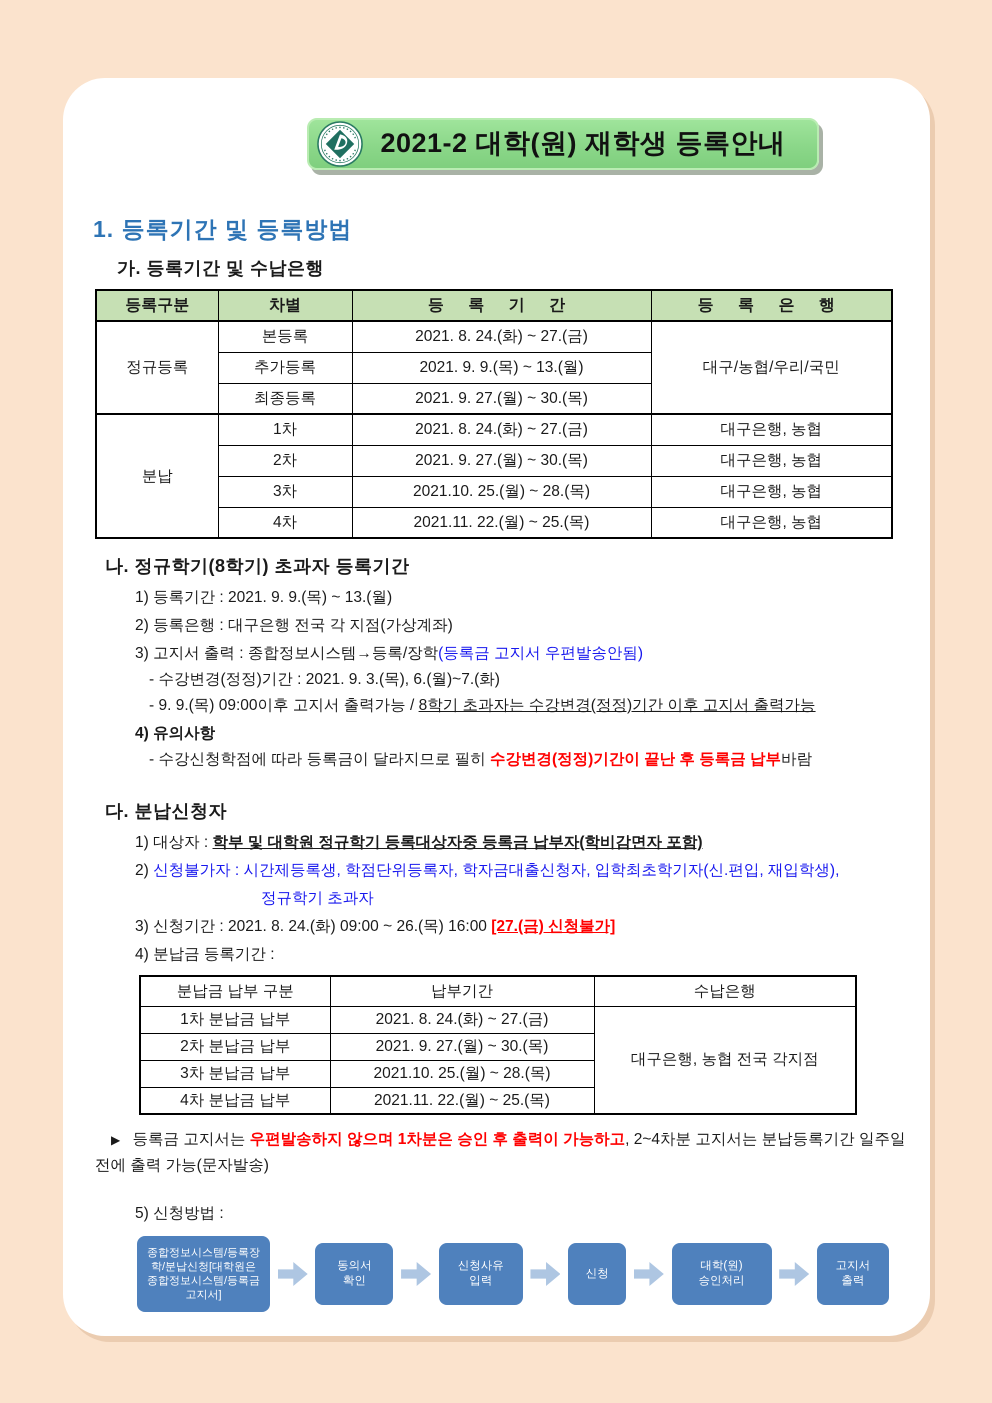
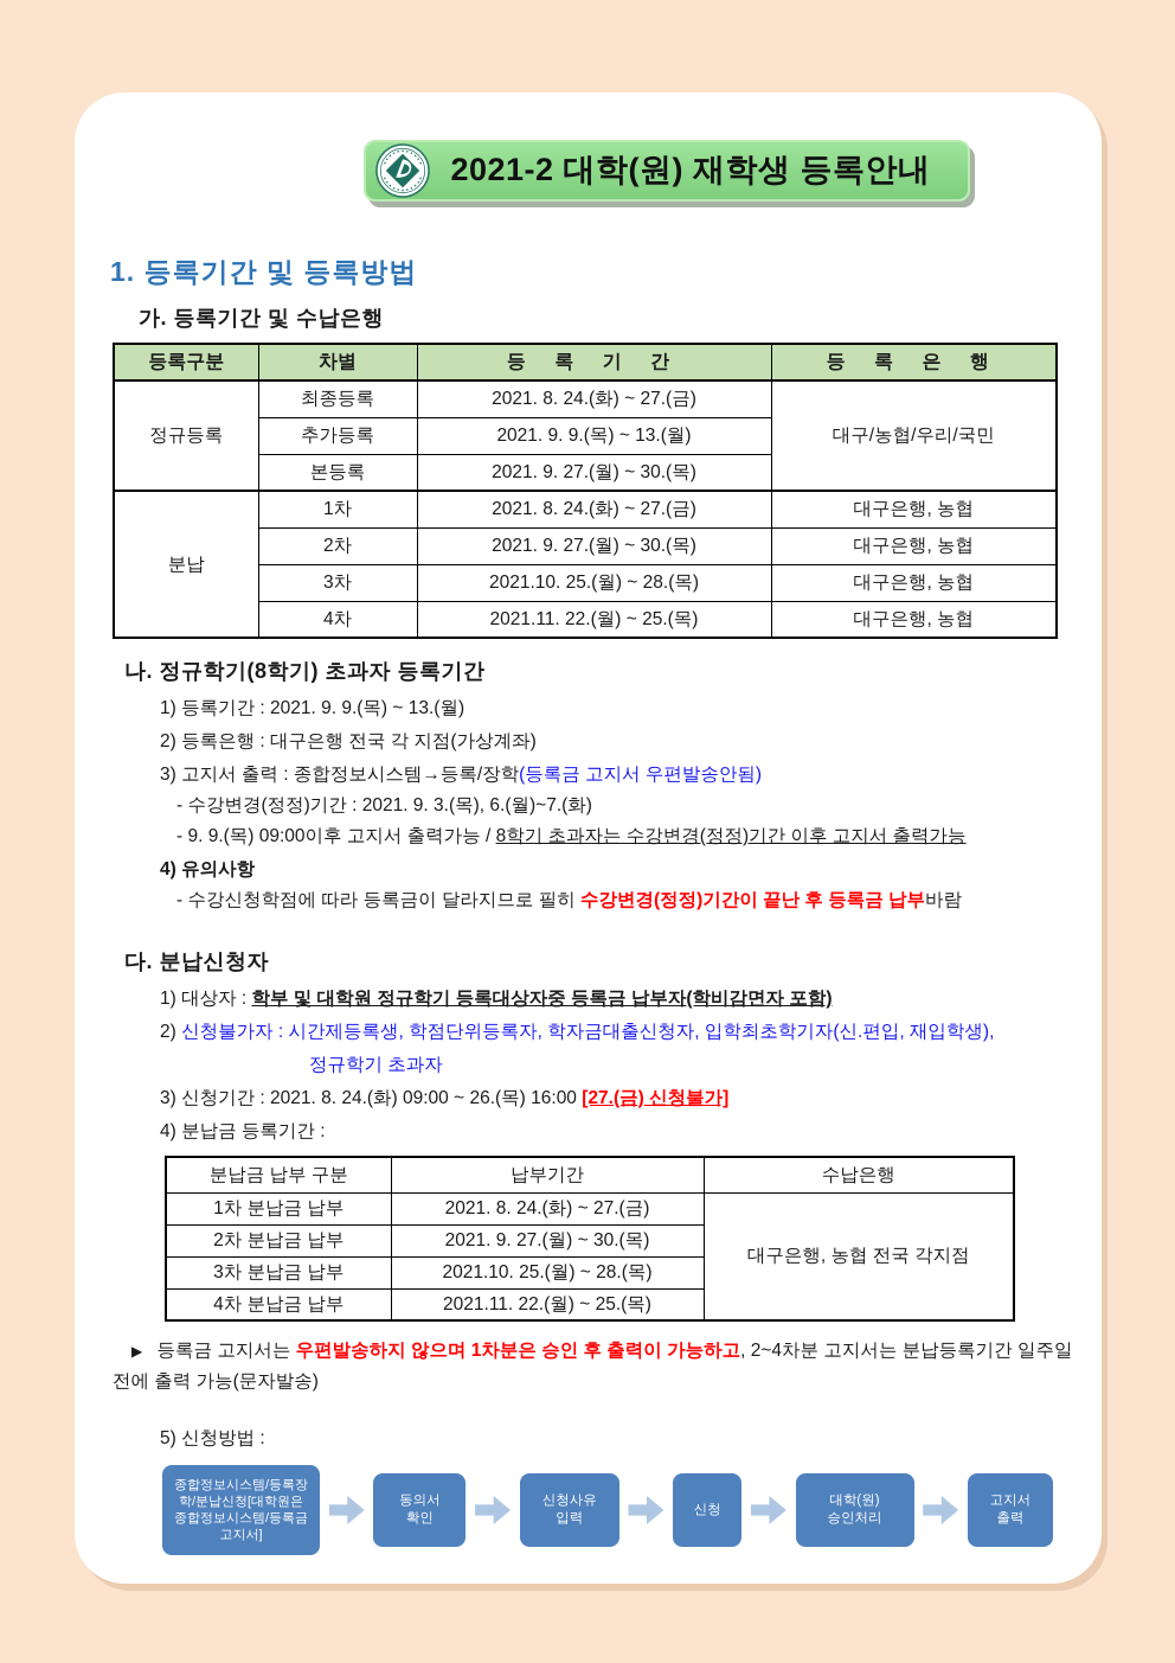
  2021-2 대학(원) 재학생 등록안내
  1. 등록기간 및 등록방법
  가. 등록기간 및 수납은행
  등록구분	차별	등 록 기 간	등 록 은 행
- 정규등록	본등록	2021. 8. 24.(화) ~ 27.(금)	대구/농협/우리/국민
+ 정규등록	최종등록	2021. 8. 24.(화) ~ 27.(금)	대구/농협/우리/국민
  추가등록	2021. 9. 9.(목) ~ 13.(월)
- 최종등록	2021. 9. 27.(월) ~ 30.(목)
+ 본등록	2021. 9. 27.(월) ~ 30.(목)
  분납	1차	2021. 8. 24.(화) ~ 27.(금)	대구은행, 농협
  2차	2021. 9. 27.(월) ~ 30.(목)	대구은행, 농협
  3차	2021.10. 25.(월) ~ 28.(목)	대구은행, 농협
  4차	2021.11. 22.(월) ~ 25.(목)	대구은행, 농협
  나. 정규학기(8학기) 초과자 등록기간
  1) 등록기간 : 2021. 9. 9.(목) ~ 13.(월)
  2) 등록은행 : 대구은행 전국 각 지점(가상계좌)
  3) 고지서 출력 : 종합정보시스템→등록/장학(등록금 고지서 우편발송안됨)
  - 수강변경(정정)기간 : 2021. 9. 3.(목), 6.(월)~7.(화)
  - 9. 9.(목) 09:00이후 고지서 출력가능 / 8학기 초과자는 수강변경(정정)기간 이후 고지서 출력가능
  4) 유의사항
  - 수강신청학점에 따라 등록금이 달라지므로 필히 수강변경(정정)기간이 끝난 후 등록금 납부바람
  다. 분납신청자
  1) 대상자 : 학부 및 대학원 정규학기 등록대상자중 등록금 납부자(학비감면자 포함)
  2) 신청불가자 : 시간제등록생, 학점단위등록자, 학자금대출신청자, 입학최초학기자(신.편입, 재입학생),
  정규학기 초과자
  3) 신청기간 : 2021. 8. 24.(화) 09:00 ~ 26.(목) 16:00 [27.(금) 신청불가]
  4) 분납금 등록기간 :
  분납금 납부 구분	납부기간	수납은행
  1차 분납금 납부	2021. 8. 24.(화) ~ 27.(금)	대구은행, 농협 전국 각지점
  2차 분납금 납부	2021. 9. 27.(월) ~ 30.(목)
  3차 분납금 납부	2021.10. 25.(월) ~ 28.(목)
  4차 분납금 납부	2021.11. 22.(월) ~ 25.(목)
  ▶ 등록금 고지서는 우편발송하지 않으며 1차분은 승인 후 출력이 가능하고, 2~4차분 고지서는 분납등록기간 일주일전에 출력 가능(문자발송)
  5) 신청방법 :
  종합정보시스템/등록장
  학/분납신청[대학원은
  종합정보시스템/등록금
  고지서]
  동의서
  확인
  신청사유
  입력
  신청
  대학(원)
  승인처리
  고지서
  출력
